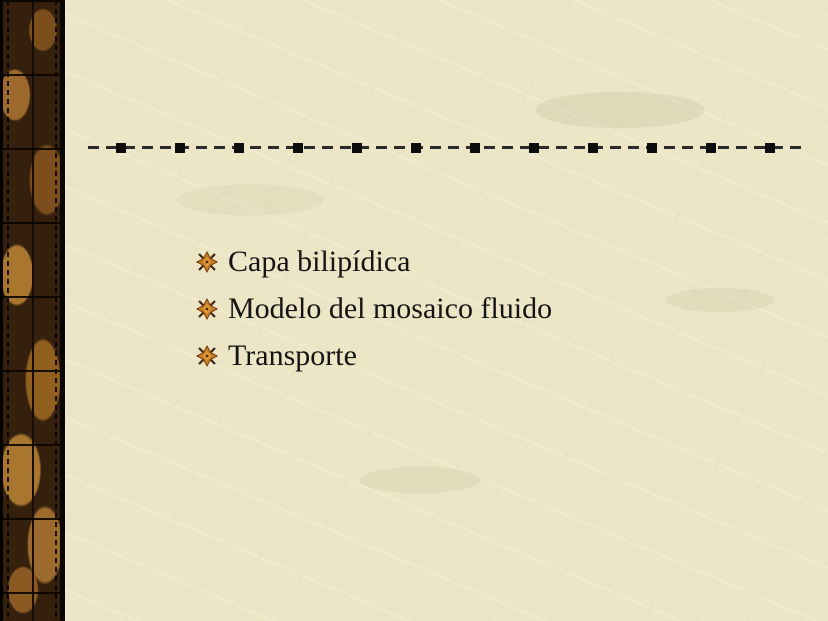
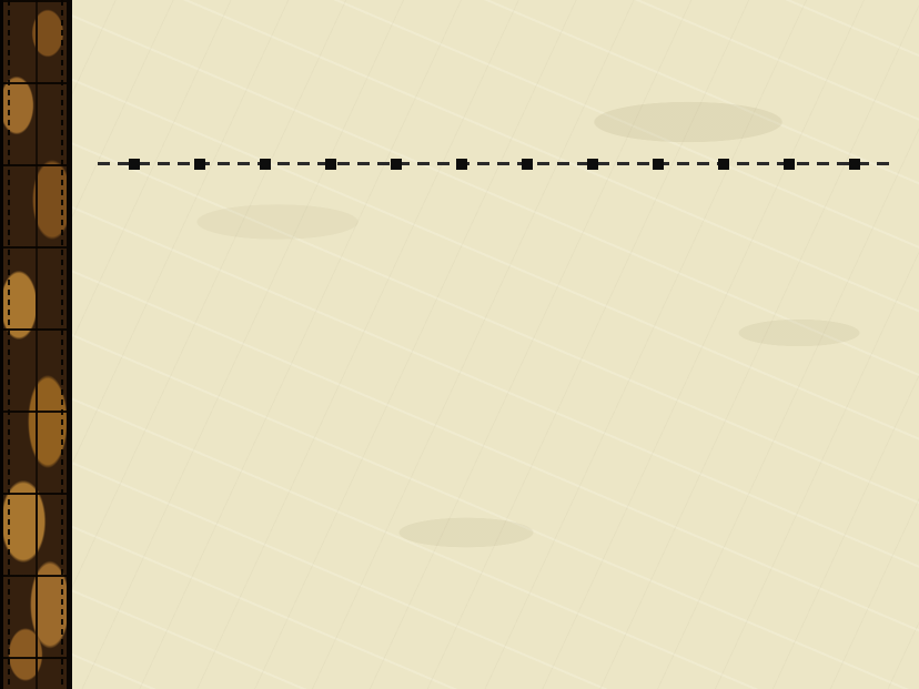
- Capa bilipídica
- Modelo del mosaico fluido
- Transporte
